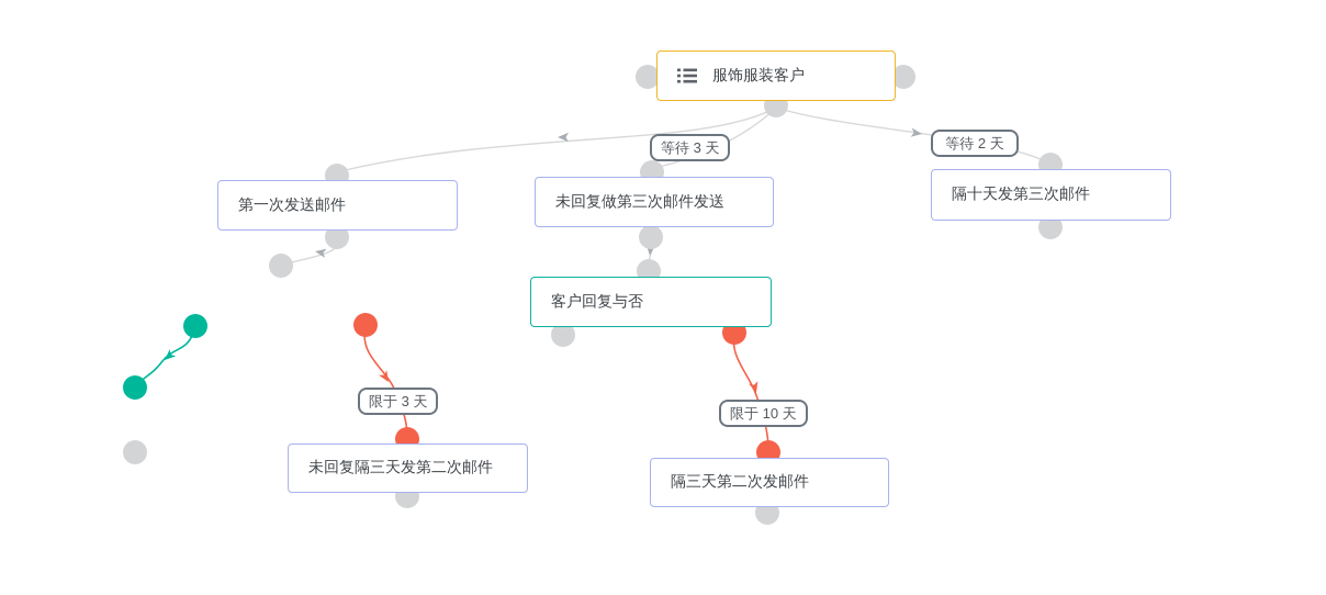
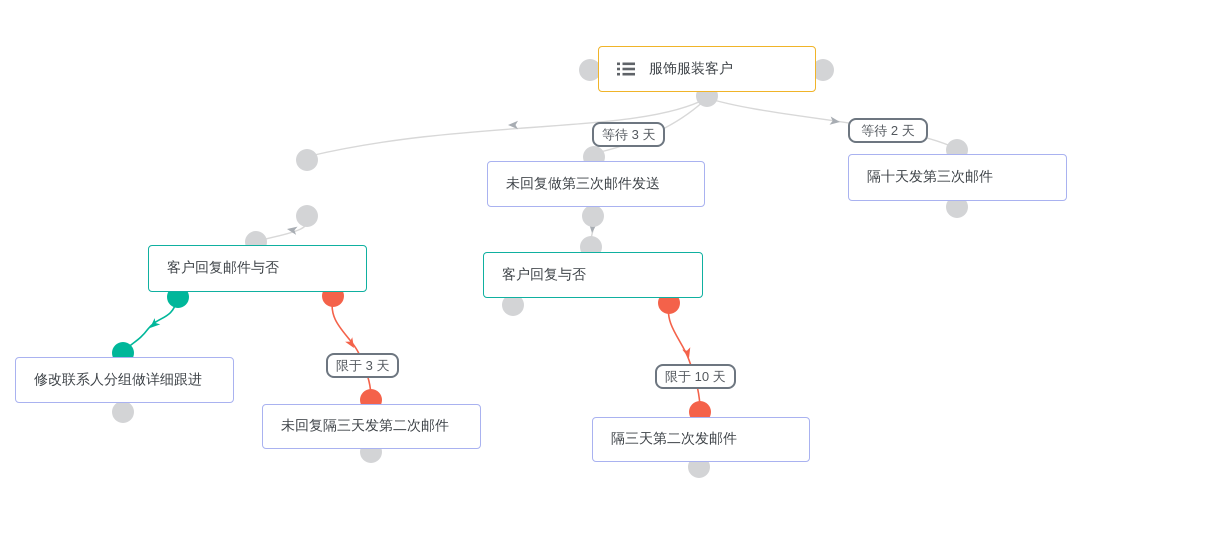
  服饰服装客户
- 第一次发送邮件
  未回复做第三次邮件发送
  隔十天发第三次邮件
+ 客户回复邮件与否
  客户回复与否
+ 修改联系人分组做详细跟进
  未回复隔三天发第二次邮件
  隔三天第二次发邮件
  等待 3 天
  等待 2 天
  限于 3 天
  限于 10 天
